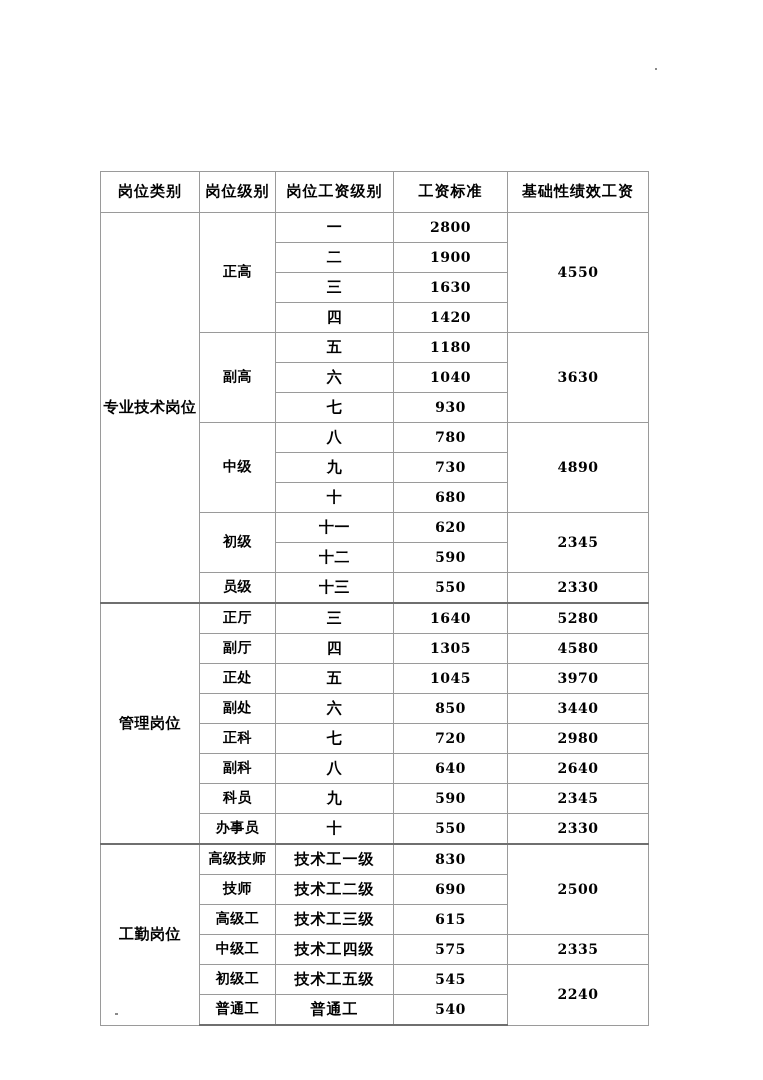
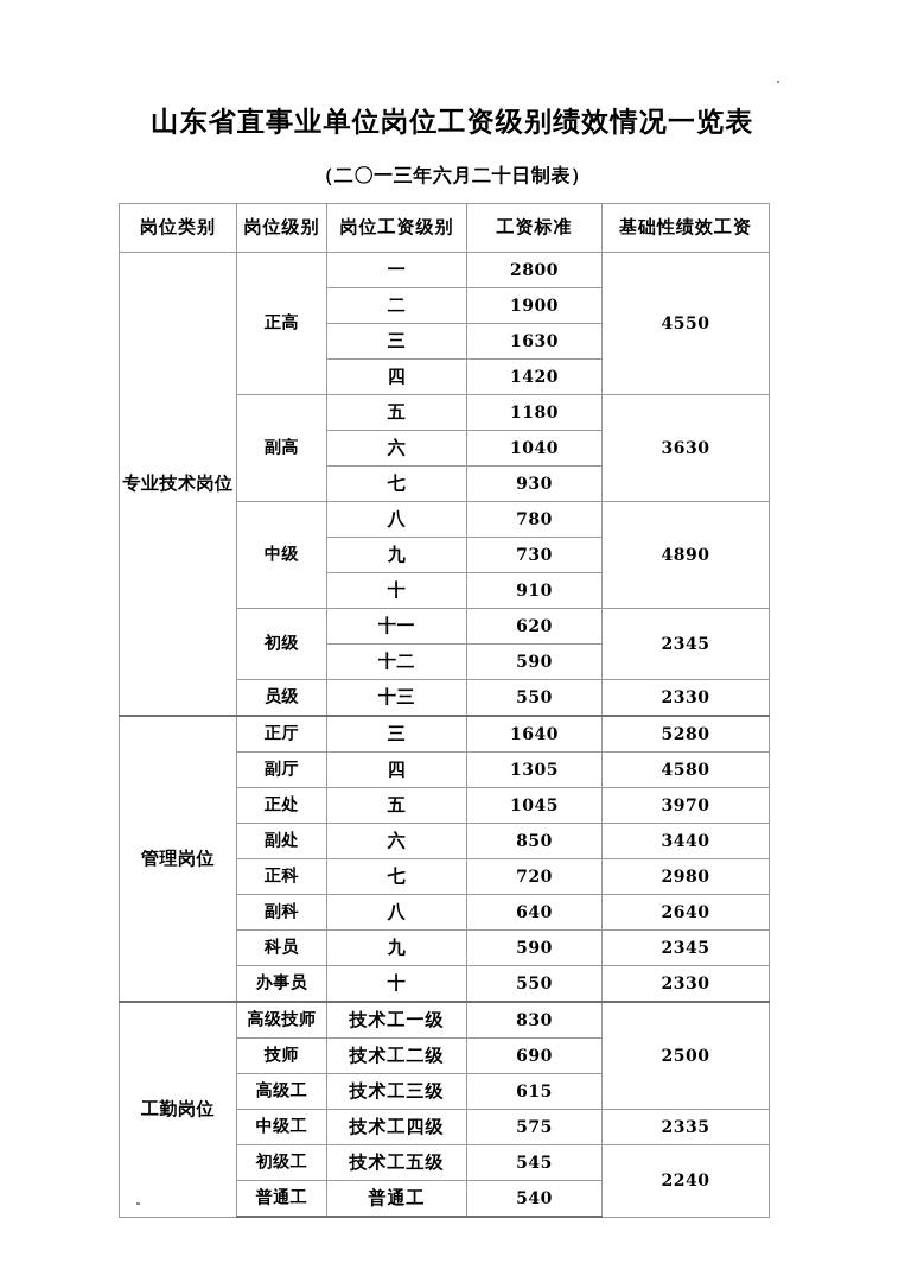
+ 山东省直事业单位岗位工资级别绩效情况一览表
+ （二〇一三年六月二十日制表）
  岗位类别	岗位级别	岗位工资级别	工资标准	基础性绩效工资
  专业技术岗位	正高	一	2800	4550
  二	1900
  三	1630
  四	1420
  副高	五	1180	3630
  六	1040
  七	930
  中级	八	780	4890
  九	730
- 十	680
+ 十	910
  初级	十一	620	2345
  十二	590
  员级	十三	550	2330
  管理岗位	正厅	三	1640	5280
  副厅	四	1305	4580
  正处	五	1045	3970
  副处	六	850	3440
  正科	七	720	2980
  副科	八	640	2640
  科员	九	590	2345
  办事员	十	550	2330
  工勤岗位	高级技师	技术工一级	830	2500
  技师	技术工二级	690
  高级工	技术工三级	615
  中级工	技术工四级	575	2335
  初级工	技术工五级	545	2240
  普通工	普通工	540
